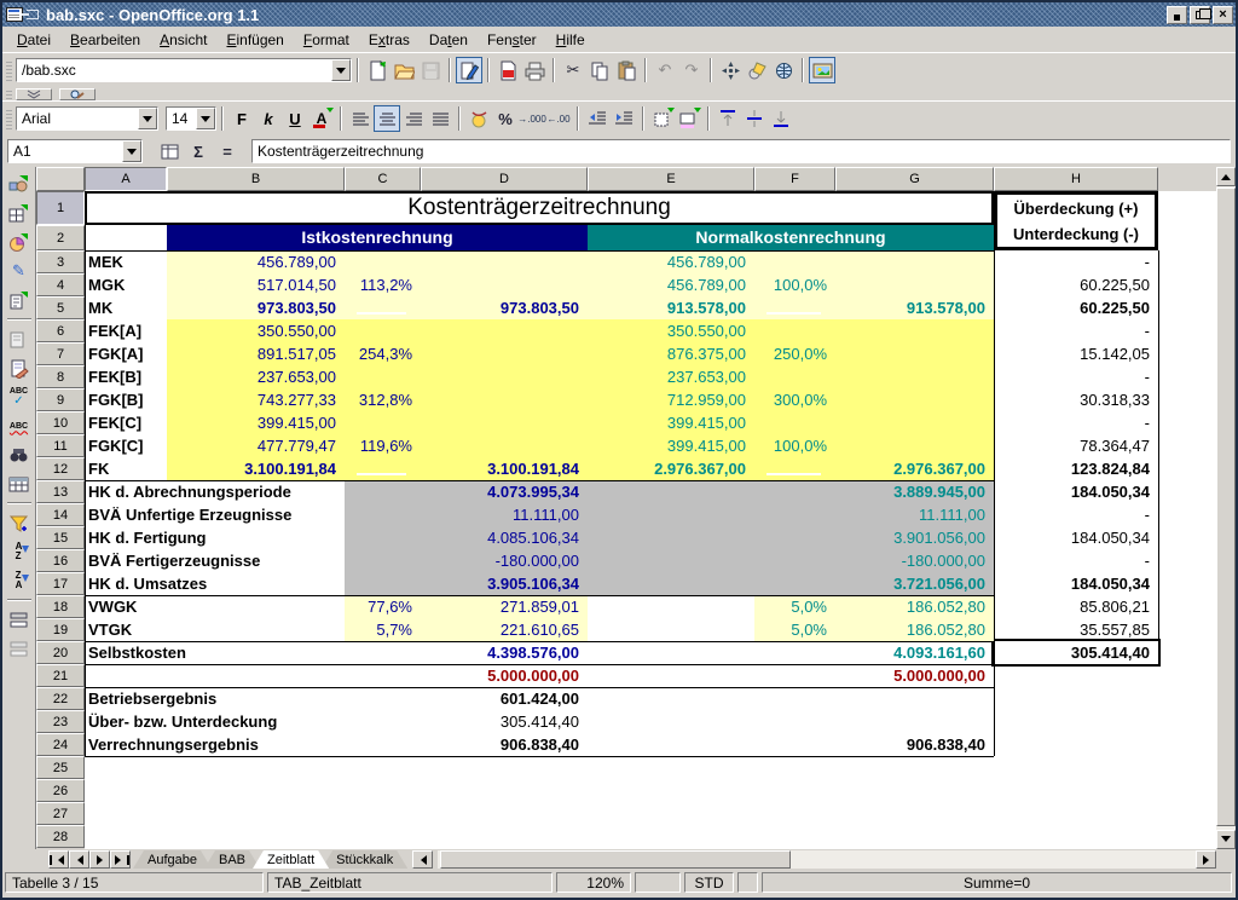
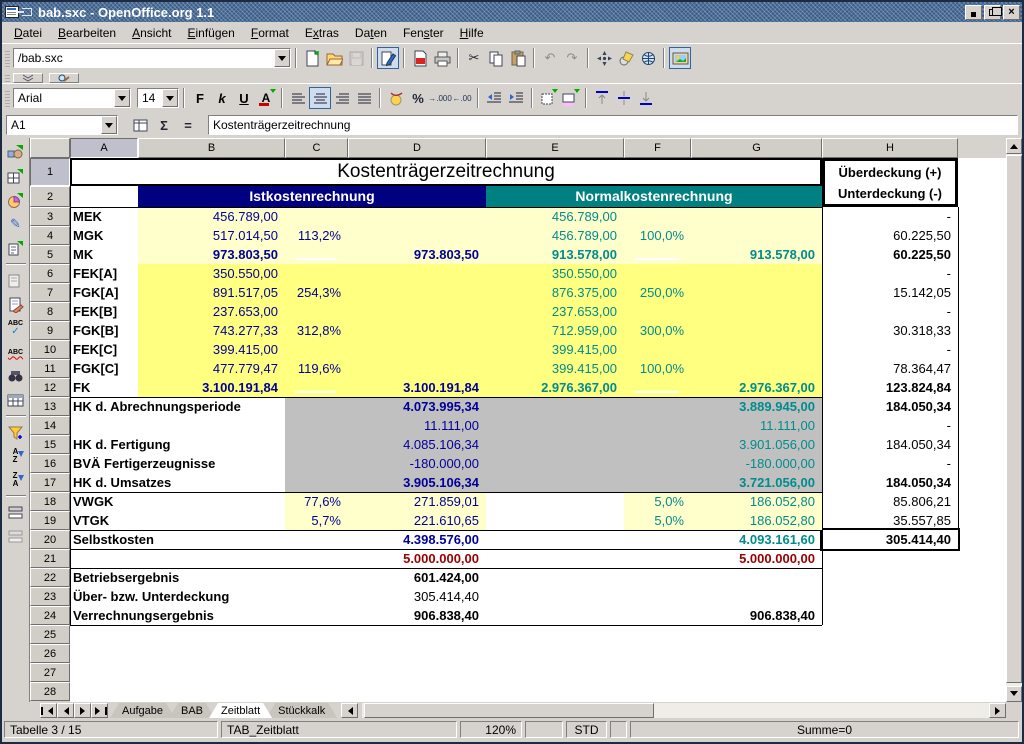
  bab.sxc - OpenOffice.org 1.1
  ×
  Datei
  Bearbeiten
  Ansicht
  Einfügen
  Format
  Extras
  Daten
  Fenster
  Hilfe
  /bab.sxc
  ✂
  ↶
  ↷
  Arial
  14
  F
  k
  U
  A
  %
  →.000
  ←.00
  A1
  Σ
  =
  Kostenträgerzeitrechnung
  ✎
  ✓
  A
  Z
  Z
  A
  A
  B
  C
  D
  E
  F
  G
  H
  1
  2
  3
  4
  5
  6
  7
  8
  9
  10
  11
  12
  13
  14
  15
  16
  17
  18
  19
  20
  21
  22
  23
  24
  25
  26
  27
  28
  Kostenträgerzeitrechnung
  Istkostenrechnung
  Normalkostenrechnung
  Überdeckung (+)
  Unterdeckung (-)
  MEK
  456.789,00
  456.789,00
  -
  MGK
  517.014,50
  113,2%
  456.789,00
  100,0%
  60.225,50
  MK
  973.803,50
  973.803,50
  913.578,00
  913.578,00
  60.225,50
  FEK[A]
  350.550,00
  350.550,00
  -
  FGK[A]
  891.517,05
  254,3%
  876.375,00
  250,0%
  15.142,05
  FEK[B]
  237.653,00
  237.653,00
  -
  FGK[B]
  743.277,33
  312,8%
  712.959,00
  300,0%
  30.318,33
  FEK[C]
  399.415,00
  399.415,00
  -
  FGK[C]
  477.779,47
  119,6%
  399.415,00
  100,0%
  78.364,47
  FK
  3.100.191,84
  3.100.191,84
  2.976.367,00
  2.976.367,00
  123.824,84
  HK d. Abrechnungsperiode
  4.073.995,34
  3.889.945,00
  184.050,34
- BVÄ Unfertige Erzeugnisse
  11.111,00
  11.111,00
  -
  HK d. Fertigung
  4.085.106,34
  3.901.056,00
  184.050,34
  BVÄ Fertigerzeugnisse
  -180.000,00
  -180.000,00
  -
  HK d. Umsatzes
  3.905.106,34
  3.721.056,00
  184.050,34
  VWGK
  77,6%
  271.859,01
  5,0%
  186.052,80
  85.806,21
  VTGK
  5,7%
  221.610,65
  5,0%
  186.052,80
  35.557,85
  Selbstkosten
  4.398.576,00
  4.093.161,60
  305.414,40
  5.000.000,00
  5.000.000,00
  Betriebsergebnis
  601.424,00
  Über- bzw. Unterdeckung
  305.414,40
  Verrechnungsergebnis
  906.838,40
  906.838,40
  Aufgabe
  BAB
  Zeitblatt
  Stückkalk
  Tabelle 3 / 15
  TAB_Zeitblatt
  120%
  STD
  Summe=0
